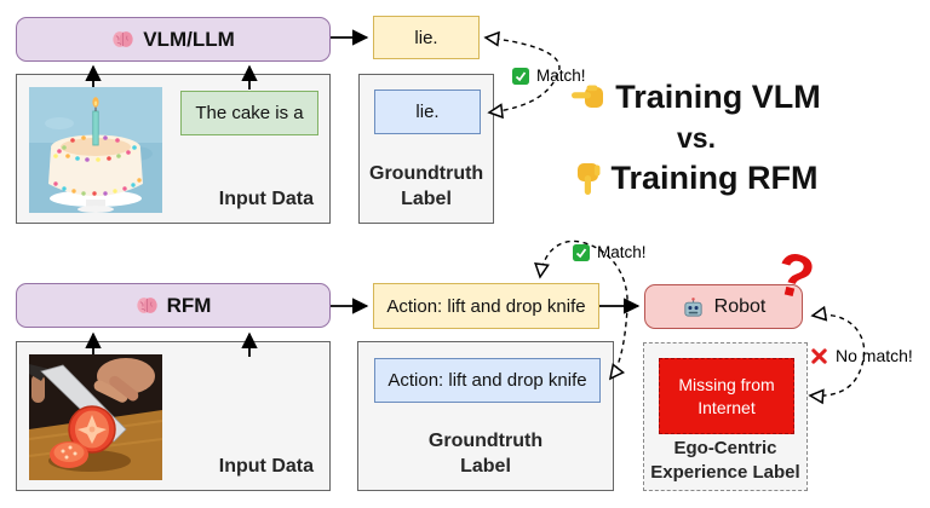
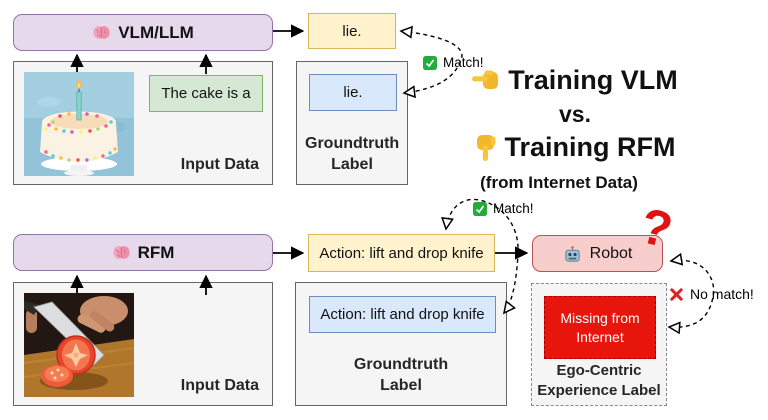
  VLM/LLM
  The cake is a
  Input Data
  lie.
  lie.
  Groundtruth Label
  Match!
  Training VLM
  vs.
  Training RFM
+ (from Internet Data)
  RFM
  Input Data
  Action: lift and drop knife
  Action: lift and drop knife
  Groundtruth Label
  atch!
  Robot
  Missing from Internet
  Ego-Centric Experience Label
  No match!
